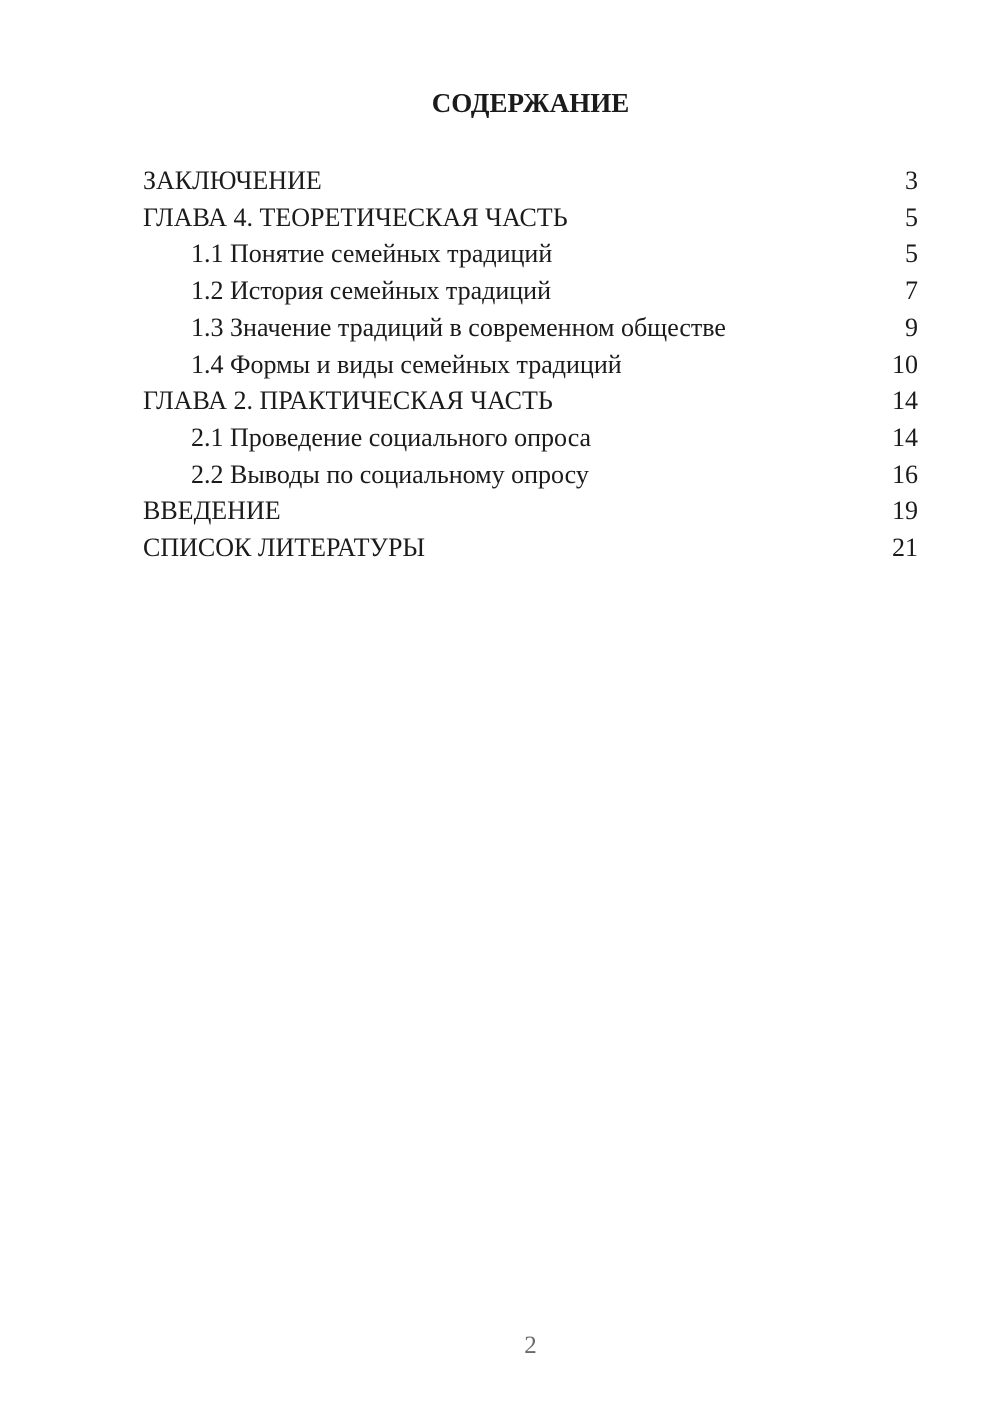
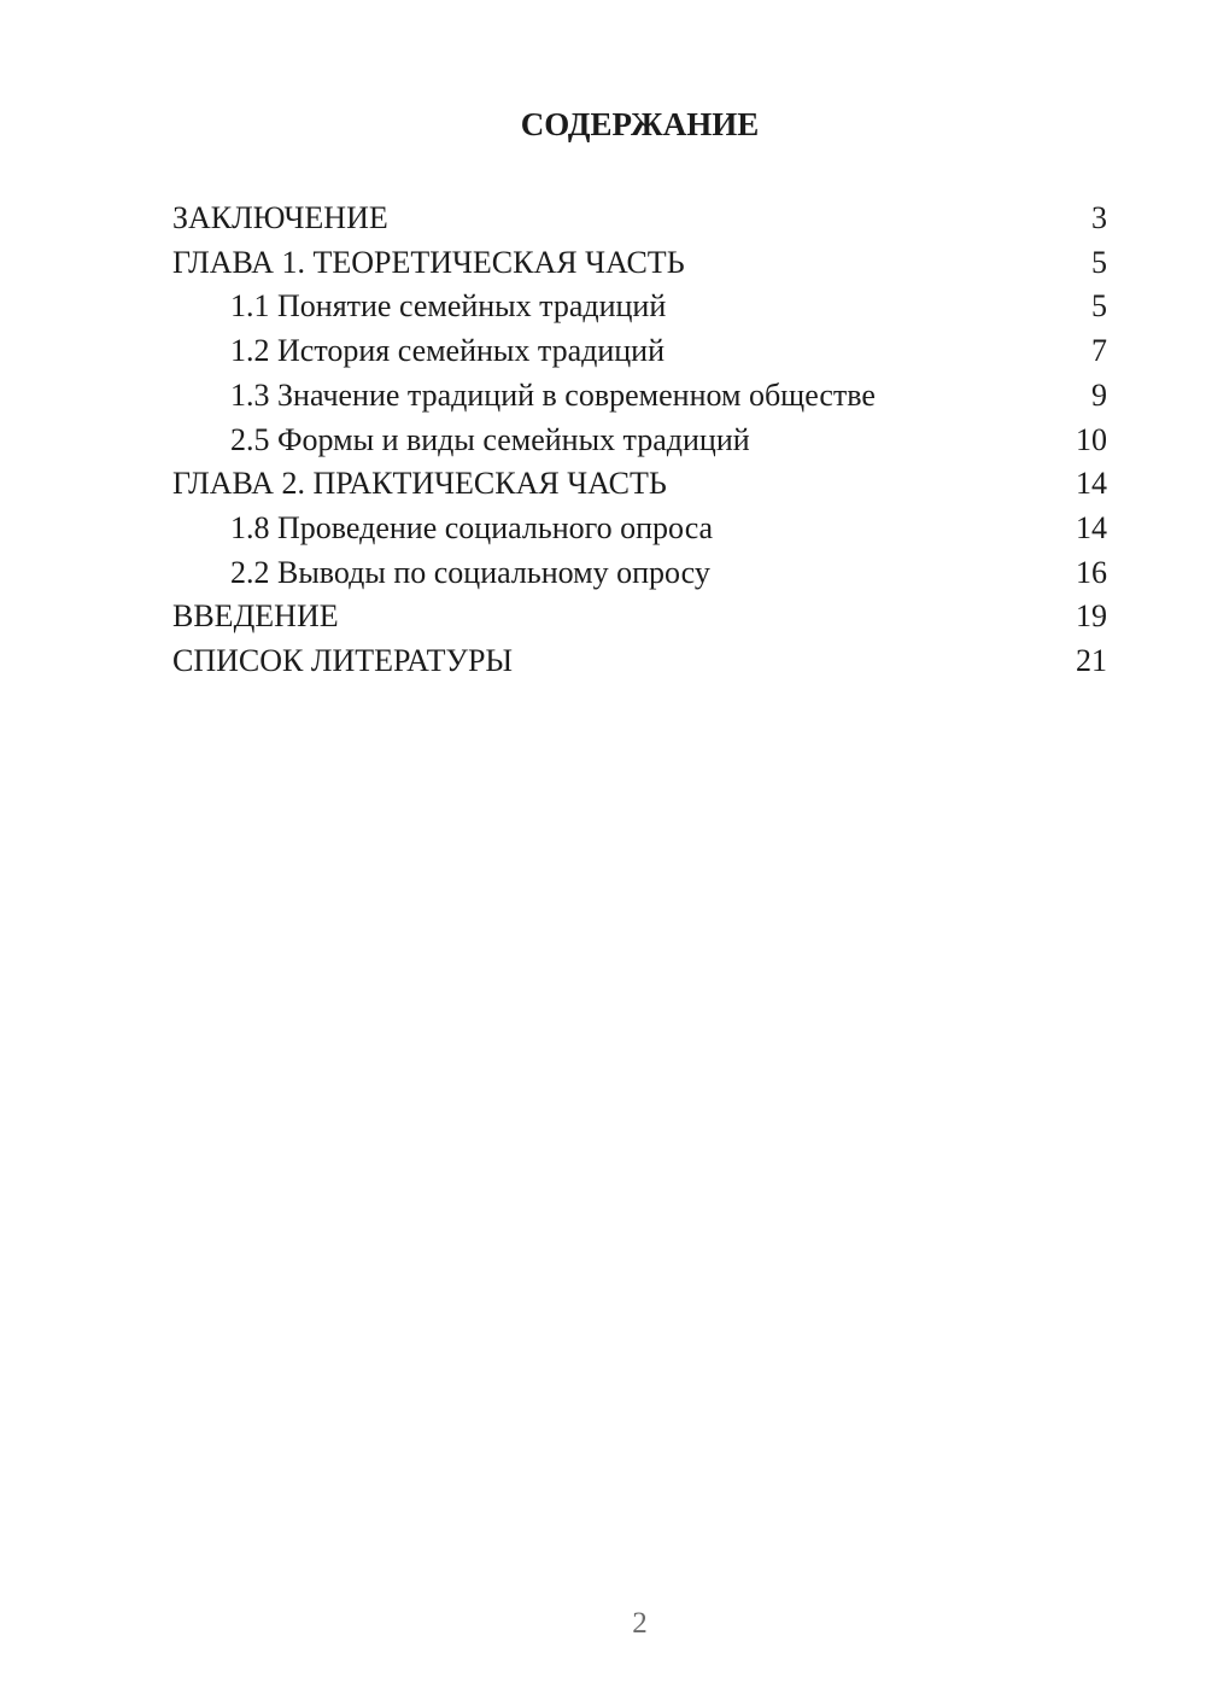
  СОДЕРЖАНИЕ
  ЗАКЛЮЧЕНИЕ
  3
- ГЛАВА 4. ТЕОРЕТИЧЕСКАЯ ЧАСТЬ
+ ГЛАВА 1. ТЕОРЕТИЧЕСКАЯ ЧАСТЬ
  5
  1.1 Понятие семейных традиций
  5
  1.2 История семейных традиций
  7
  1.3 Значение традиций в современном обществе
  9
- 1.4 Формы и виды семейных традиций
+ 2.5 Формы и виды семейных традиций
  10
  ГЛАВА 2. ПРАКТИЧЕСКАЯ ЧАСТЬ
  14
- 2.1 Проведение социального опроса
+ 1.8 Проведение социального опроса
  14
  2.2 Выводы по социальному опросу
  16
  ВВЕДЕНИЕ
  19
  СПИСОК ЛИТЕРАТУРЫ
  21
  2
